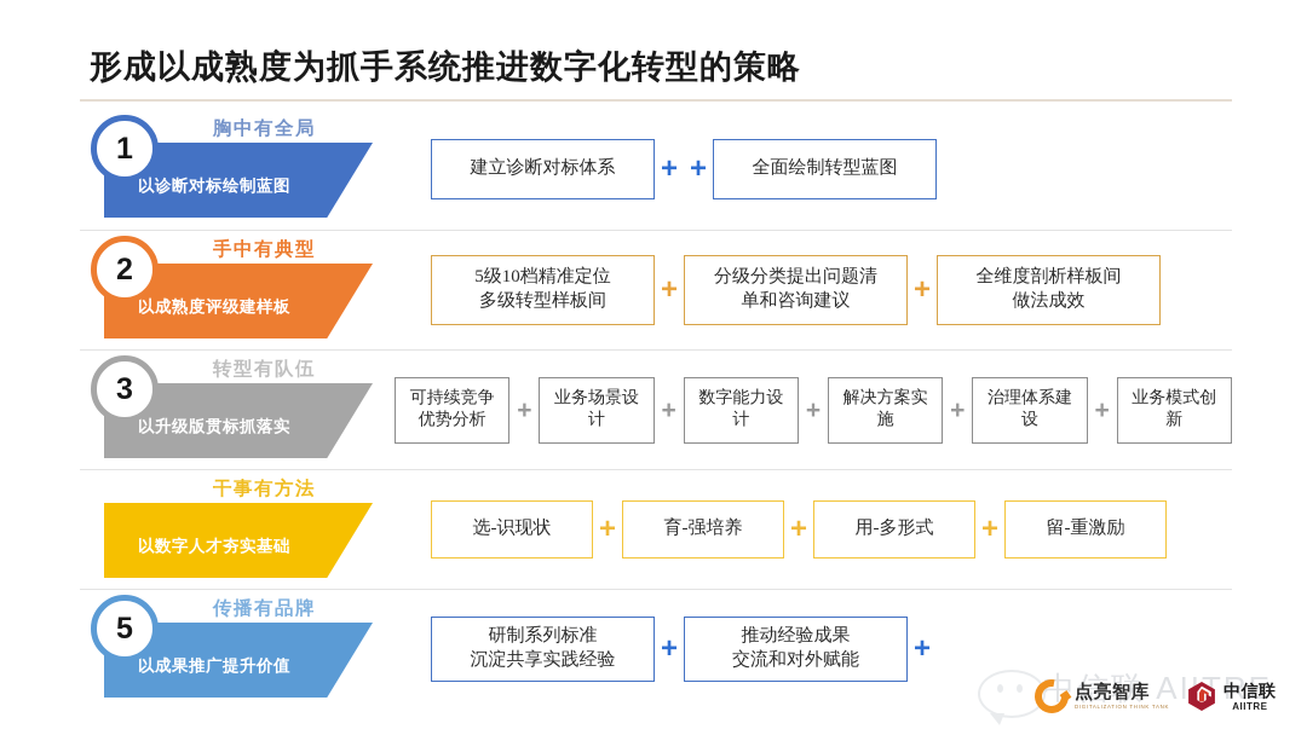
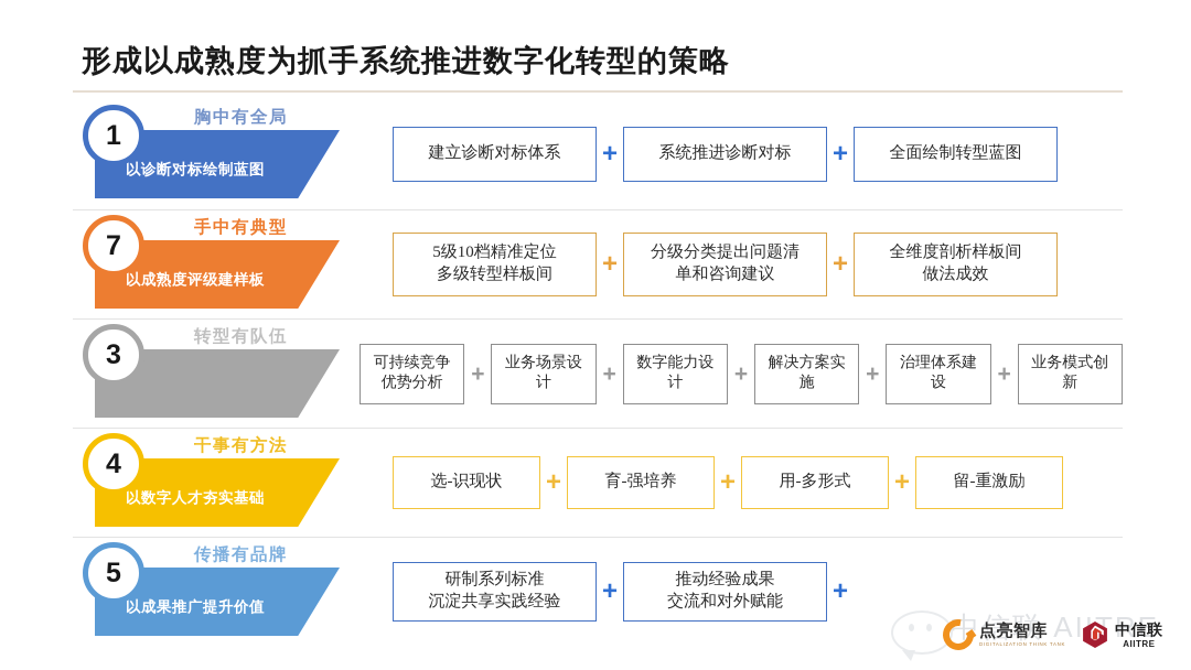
  形成以成熟度为抓手系统推进数字化转型的策略
  胸中有全局
  以诊断对标绘制蓝图
  1
  建立诊断对标体系
  +
+ 系统推进诊断对标
  +
  全面绘制转型蓝图
  手中有典型
  以成熟度评级建样板
- 2
+ 7
  5级10档精准定位
  多级转型样板间
  +
  分级分类提出问题清
  单和咨询建议
  +
  全维度剖析样板间
  做法成效
  转型有队伍
- 以升级版贯标抓落实
  3
  可持续竞争
  优势分析
  +
  业务场景设
  计
  +
  数字能力设
  计
  +
  解决方案实
  施
  +
  治理体系建
  设
  +
  业务模式创
  新
  干事有方法
  以数字人才夯实基础
+ 4
  选-识现状
  +
  育-强培养
  +
  用-多形式
  +
  留-重激励
  传播有品牌
  以成果推广提升价值
  5
  研制系列标准
  沉淀共享实践经验
  +
  推动经验成果
  交流和对外赋能
  +
  信联 AITRE
  点亮智库
  中信联
  AIITRE
